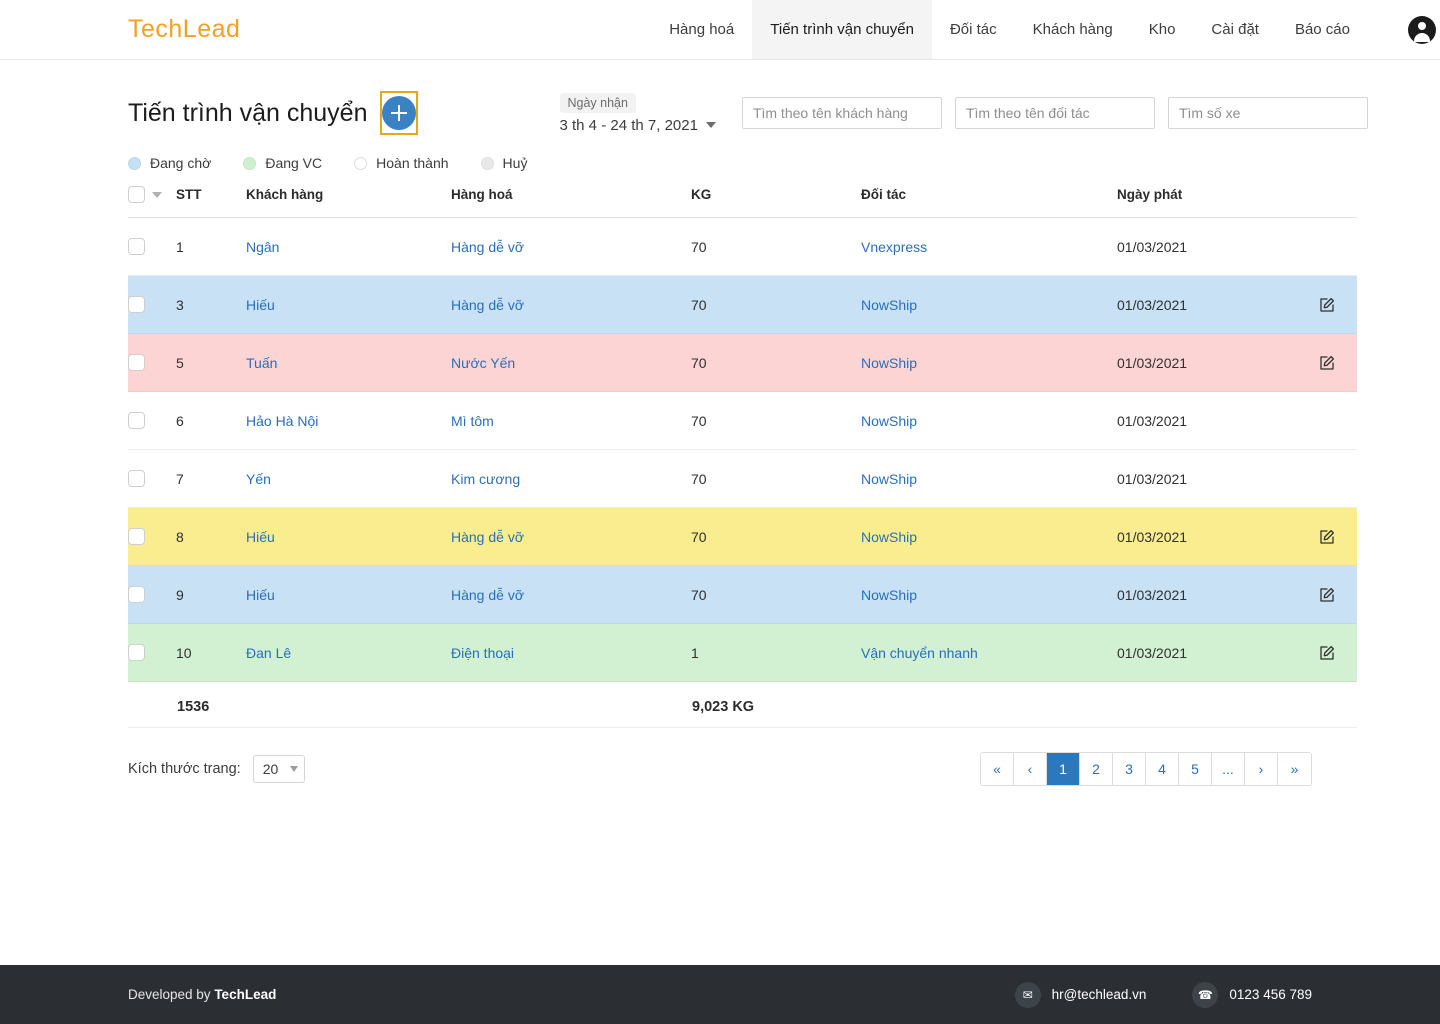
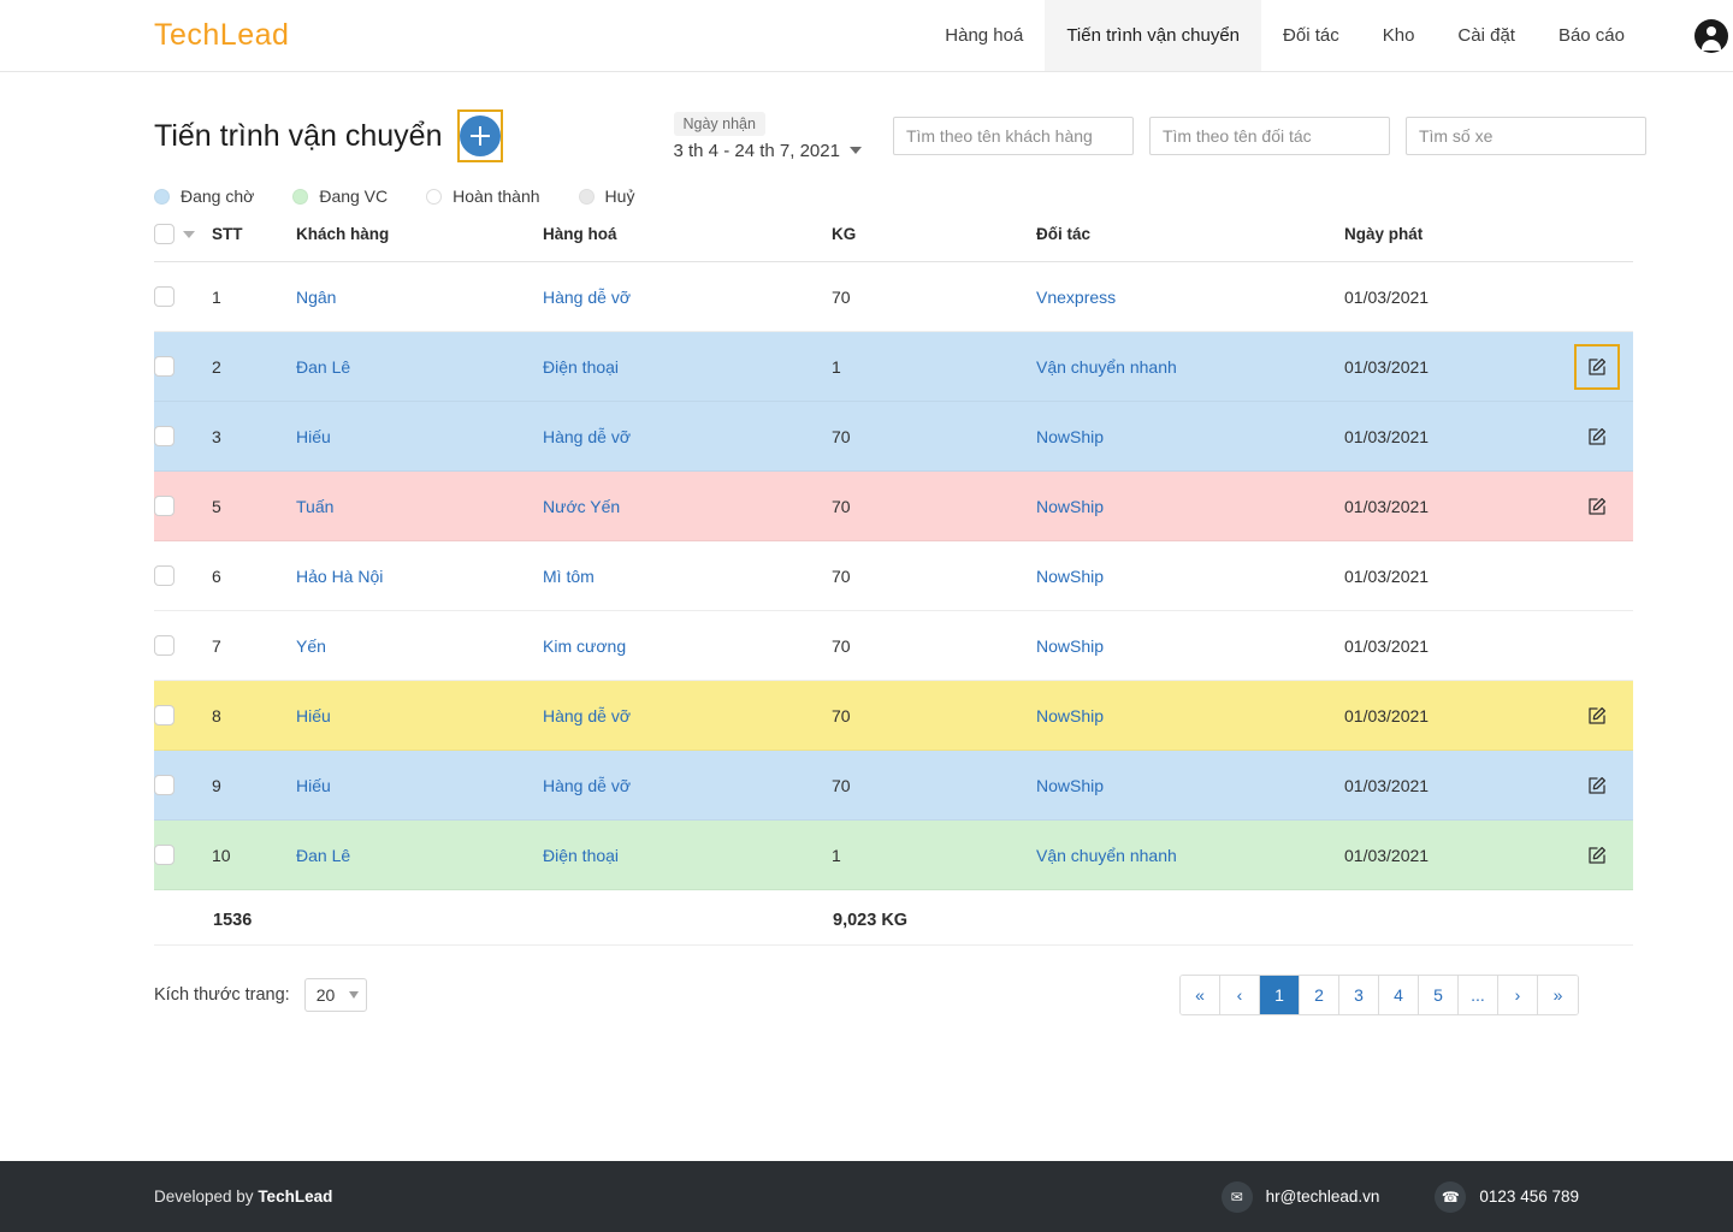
  TechLead
  Hàng hoá
  Tiến trình vận chuyển
  Đối tác
- Khách hàng
  Kho
  Cài đặt
  Báo cáo
  Tiến trình vận chuyển
  Ngày nhận
  3 th 4 - 24 th 7, 2021
  Tìm theo tên khách hàng
  Tìm theo tên đối tác
  Tìm số xe
  Đang chờ
  Đang VC
  Hoàn thành
  Huỷ
  	STT	Khách hàng	Hàng hoá	KG	Đối tác	Ngày phát
  	1	Ngân	Hàng dễ vỡ	70	Vnexpress	01/03/2021
+ 	2	Đan Lê	Điện thoại	1	Vận chuyển nhanh	01/03/2021
  	3	Hiếu	Hàng dễ vỡ	70	NowShip	01/03/2021
  	5	Tuấn	Nước Yến	70	NowShip	01/03/2021
  	6	Hảo Hà Nội	Mì tôm	70	NowShip	01/03/2021
  	7	Yến	Kim cương	70	NowShip	01/03/2021
  	8	Hiếu	Hàng dễ vỡ	70	NowShip	01/03/2021
  	9	Hiếu	Hàng dễ vỡ	70	NowShip	01/03/2021
  	10	Đan Lê	Điện thoại	1	Vận chuyển nhanh	01/03/2021
  	1536			9,023 KG
  Kích thước trang:
  20
  «
  ‹
  1
  2
  3
  4
  5
  ...
  ›
  »
  Developed by TechLead
  ✉
  hr@techlead.vn
  ☎
  0123 456 789
